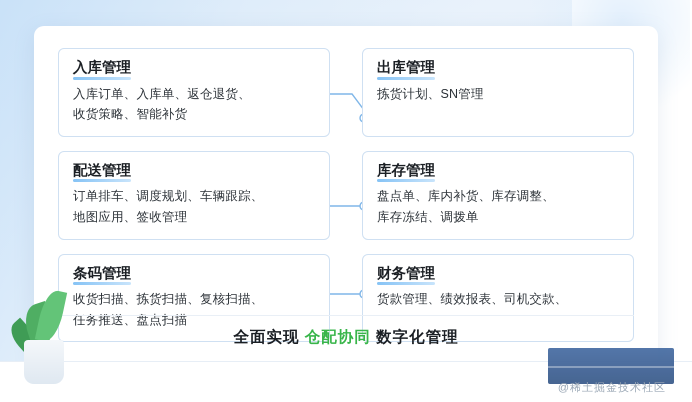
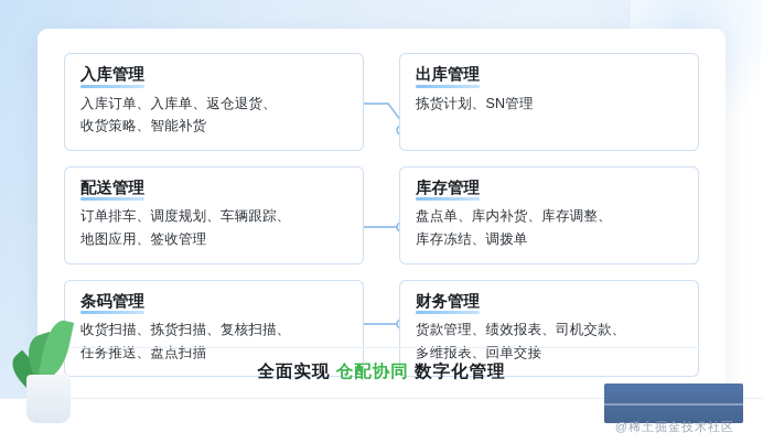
  入库管理
  入库订单、入库单、返仓退货、
  收货策略、智能补货
  出库管理
  拣货计划、SN管理
  配送管理
  订单排车、调度规划、车辆跟踪、
  地图应用、签收管理
  库存管理
  盘点单、库内补货、库存调整、
  库存冻结、调拨单
  条码管理
  收货扫描、拣货扫描、复核扫描、
  任务推送、盘点扫描
  财务管理
  货款管理、绩效报表、司机交款、
+ 多维报表、回单交接
  全面实现 仓配协同 数字化管理
  @稀土掘金技术社区
